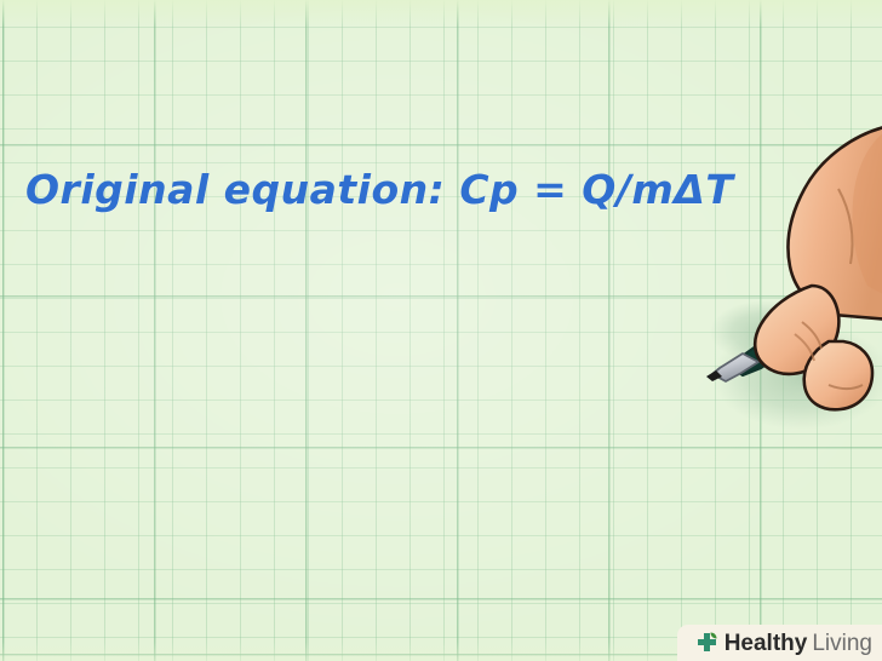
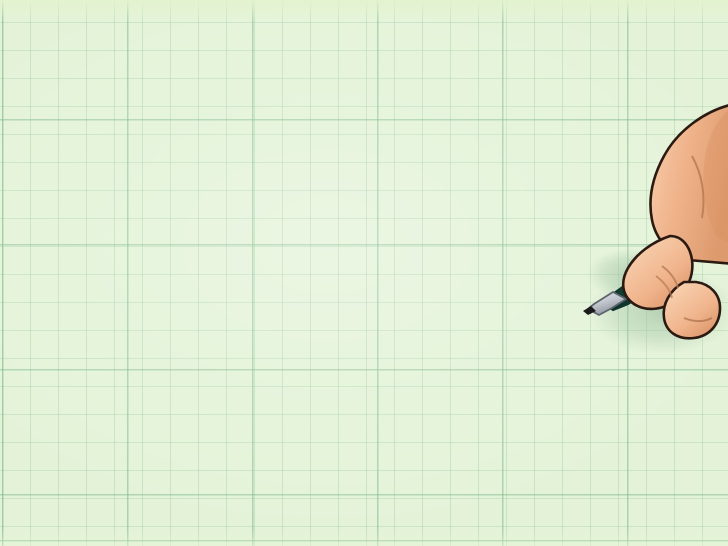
- Original equation: Cp = Q/mΔT
- Healthy Living
